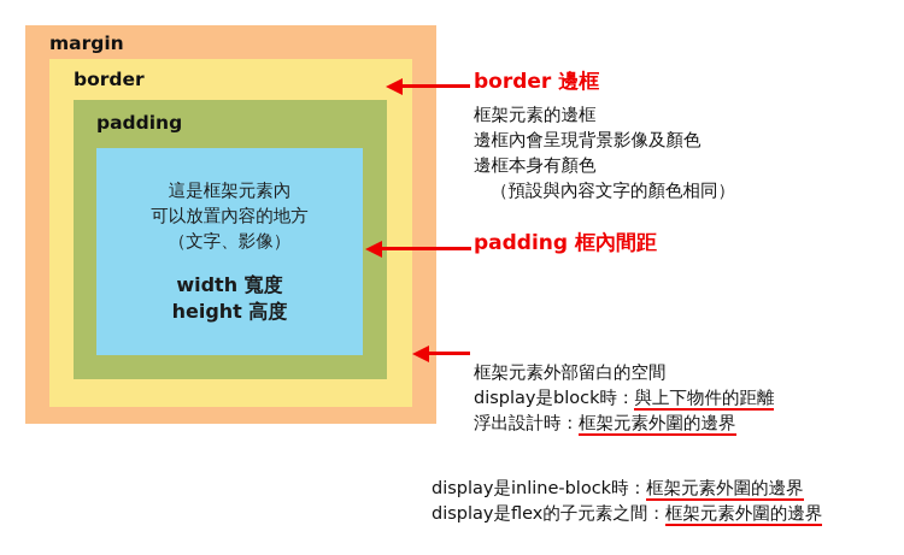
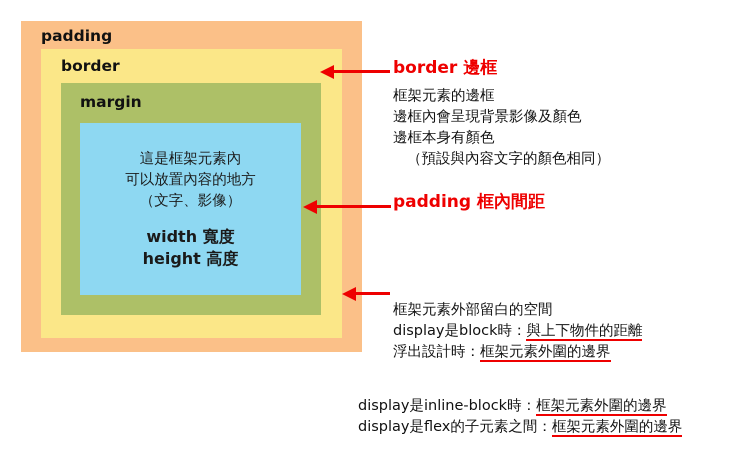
- margin
+ padding
  border
- padding
+ margin
  這是框架元素內
  可以放置內容的地方
  （文字、影像）
  width 寬度
  height 高度
  border 邊框
  框架元素的邊框
  邊框內會呈現背景影像及顏色
  邊框本身有顏色
  （預設與內容文字的顏色相同）
  padding 框內間距
  框架元素外部留白的空間
  display是block時：與上下物件的距離
  浮出設計時：框架元素外圍的邊界
  display是inline-block時：框架元素外圍的邊界
  display是flex的子元素之間：框架元素外圍的邊界
